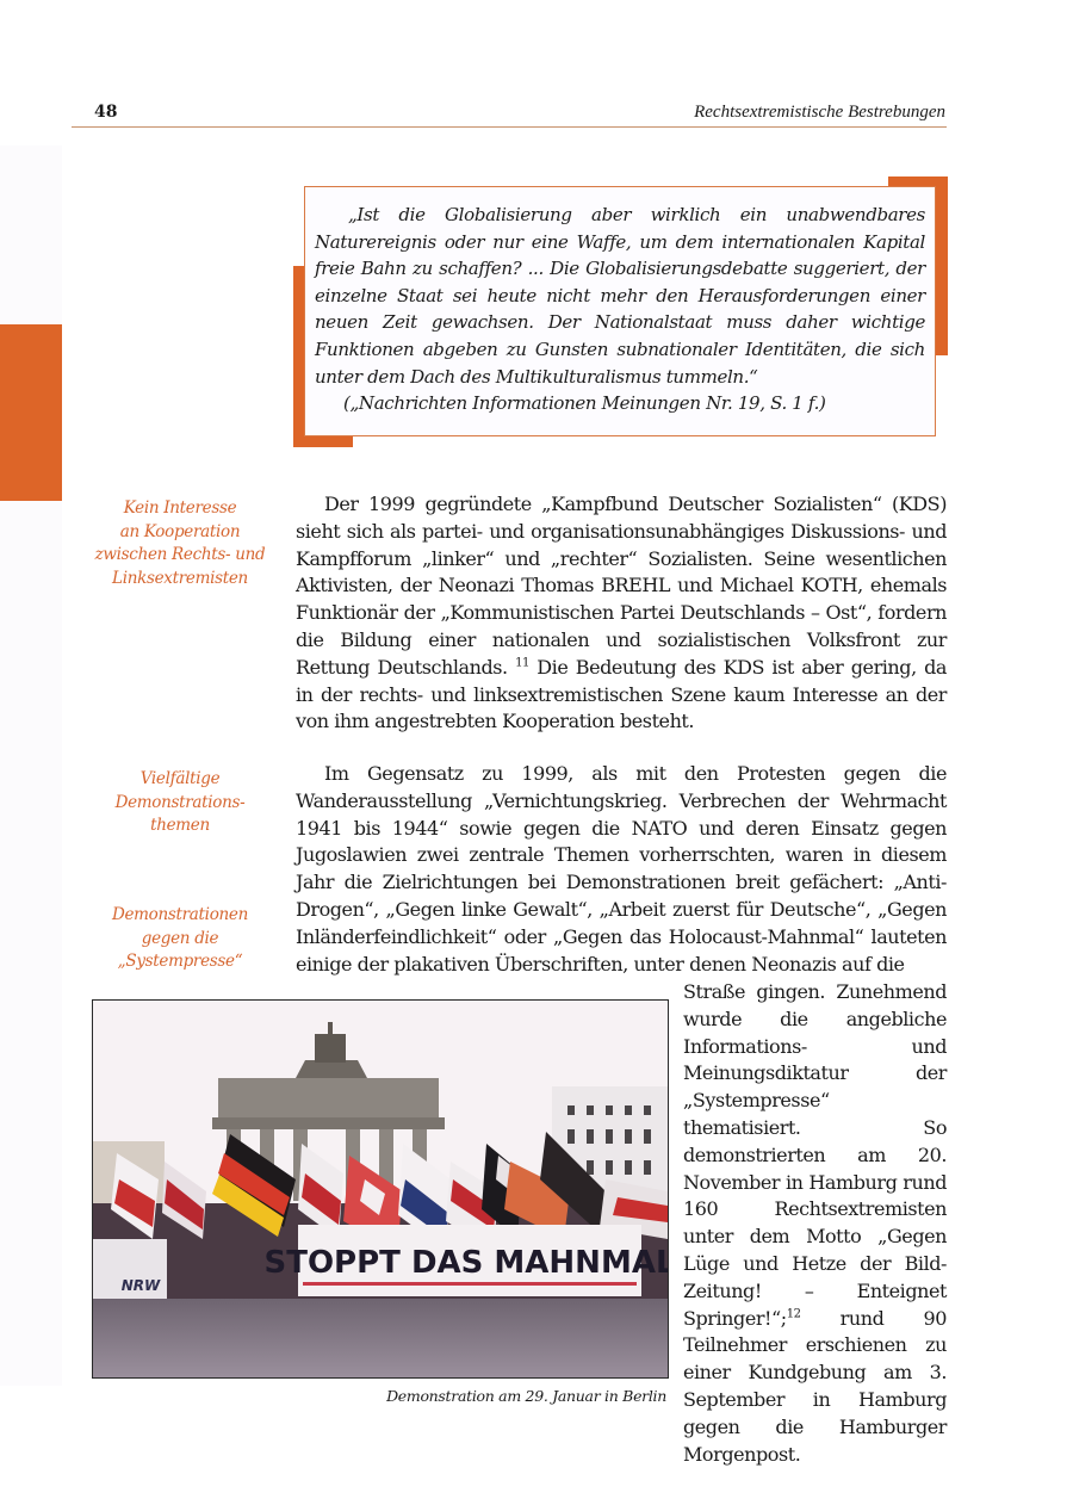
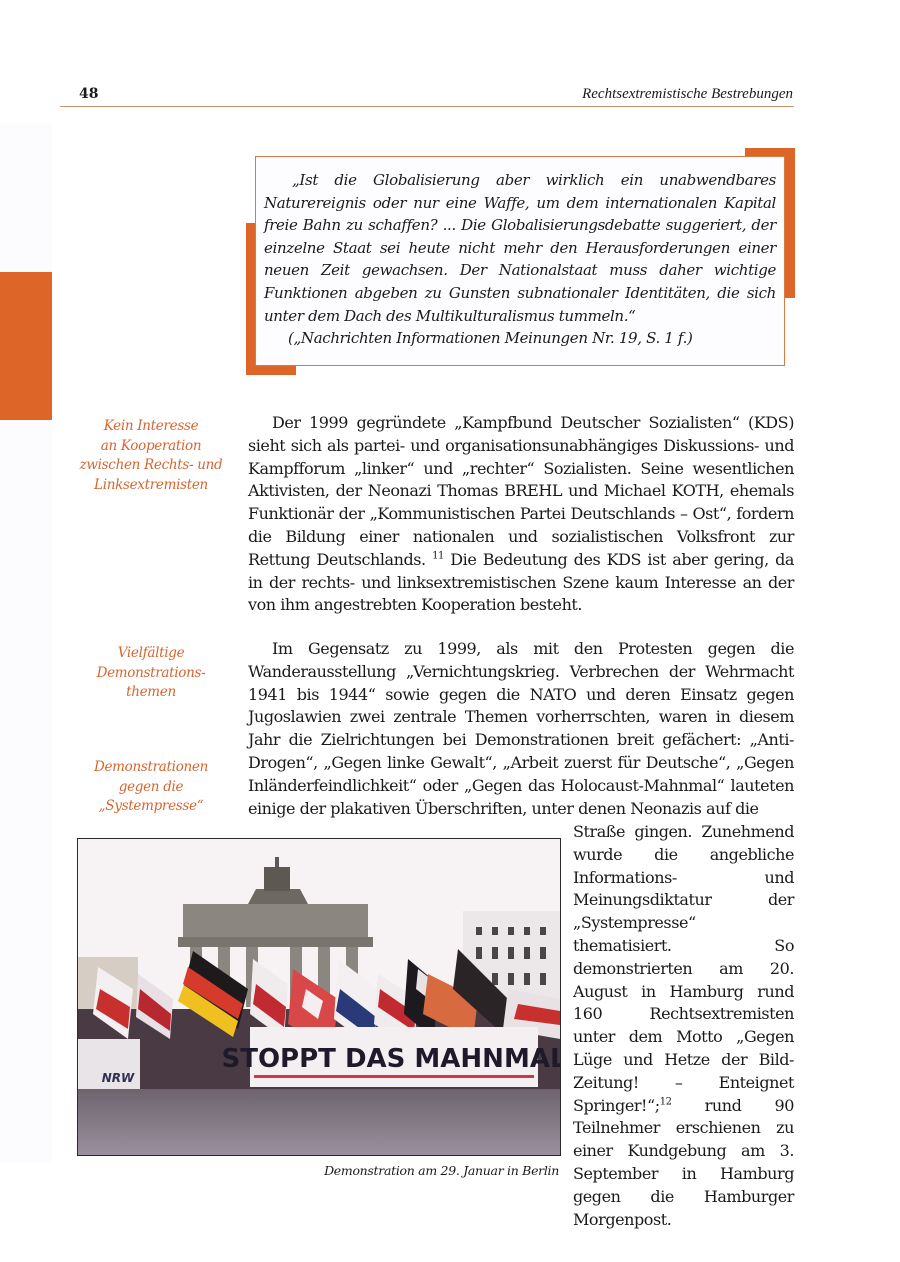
  48
  Rechtsextremistische Bestrebungen
  „Ist die Globalisierung aber wirklich ein unabwendbares Naturereignis oder nur eine Waffe, um dem internationalen Kapital freie Bahn zu schaffen? ... Die Globalisierungsdebatte suggeriert, der einzelne Staat sei heute nicht mehr den Herausforderungen einer neuen Zeit gewachsen. Der Nationalstaat muss daher wichtige Funktionen abgeben zu Gunsten subnationaler Identitäten, die sich unter dem Dach des Multikulturalismus tummeln.“
  („Nachrichten Informationen Meinungen Nr. 19, S. 1 f.)
  Kein Interesse
  an Kooperation
  zwischen Rechts- und
  Linksextremisten
  Vielfältige
  Demonstrations-
  themen
  Demonstrationen
  gegen die
  „Systempresse“
  Der 1999 gegründete „Kampfbund Deutscher Sozialisten“ (KDS) sieht sich als partei- und organisationsunabhängiges Diskussions- und Kampfforum „linker“ und „rechter“ Sozialisten. Seine wesentlichen Aktivisten, der Neonazi Thomas BREHL und Michael KOTH, ehemals Funktionär der „Kommunistischen Partei Deutschlands – Ost“, fordern die Bildung einer nationalen und sozialistischen Volksfront zur Rettung Deutschlands. 11 Die Bedeutung des KDS ist aber gering, da in der rechts- und linksextremistischen Szene kaum Interesse an der von ihm angestrebten Kooperation besteht.
  Im Gegensatz zu 1999, als mit den Protesten gegen die Wanderausstellung „Vernichtungskrieg. Verbrechen der Wehrmacht 1941 bis 1944“ sowie gegen die NATO und deren Einsatz gegen Jugoslawien zwei zentrale Themen vorherrschten, waren in diesem Jahr die Zielrichtungen bei Demonstrationen breit gefächert: „Anti-Drogen“, „Gegen linke Gewalt“, „Arbeit zuerst für Deutsche“, „Gegen Inländerfeindlichkeit“ oder „Gegen das Holocaust-Mahnmal“ lauteten einige der plakativen Überschriften, unter denen Neonazis auf die
- Straße gingen. Zunehmend wurde die angebliche Informations- und Meinungsdiktatur der „Systempresse“ thematisiert. So demonstrierten am 20. November in Hamburg rund 160 Rechtsextremisten unter dem Motto „Gegen Lüge und Hetze der Bild-Zeitung! – Enteignet Springer!“;12 rund 90 Teilnehmer erschienen zu einer Kundgebung am 3. September in Hamburg gegen die Hamburger Morgenpost.
+ Straße gingen. Zunehmend wurde die angebliche Informations- und Meinungsdiktatur der „Systempresse“ thematisiert. So demonstrierten am 20. August in Hamburg rund 160 Rechtsextremisten unter dem Motto „Gegen Lüge und Hetze der Bild-Zeitung! – Enteignet Springer!“;12 rund 90 Teilnehmer erschienen zu einer Kundgebung am 3. September in Hamburg gegen die Hamburger Morgenpost.
  STOPPT DAS MAHNMAL
  NRW
  Demonstration am 29. Januar in Berlin
